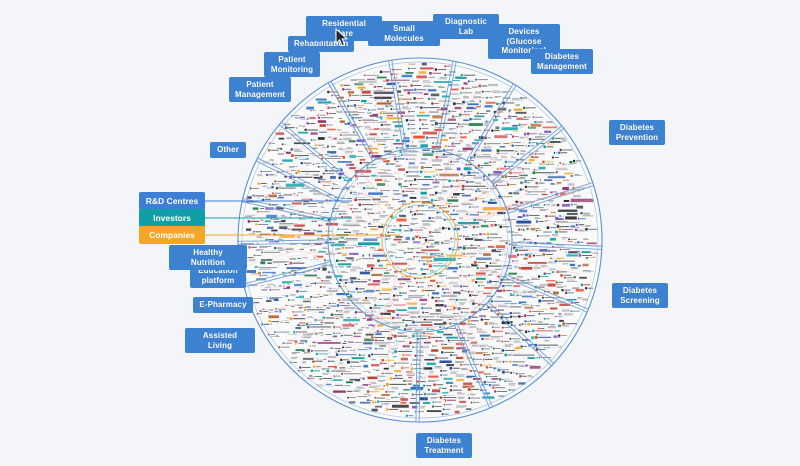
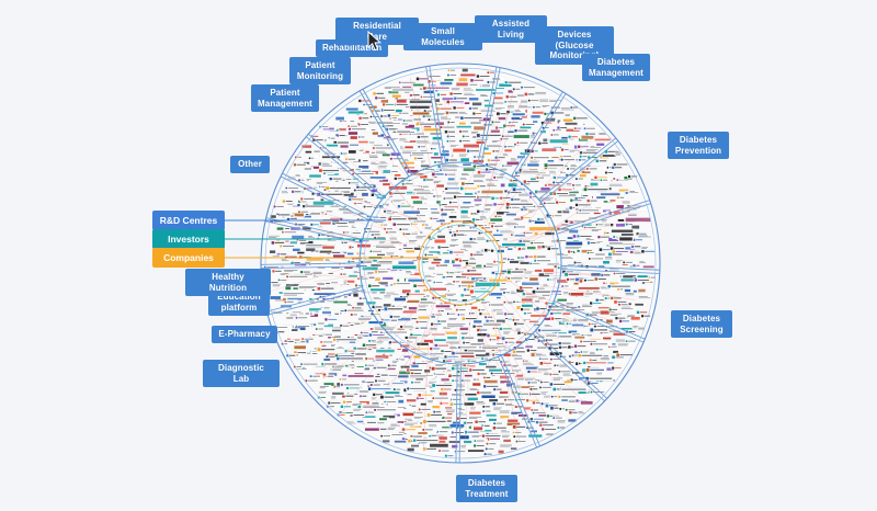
  Patient
  Management
  Patient
  Monitoring
  Rehabilitatin
  Residential are
  Small Molecules
- Diagnostic Lab
+ Assisted Living
  Devices (Glucose
  Diabetes
  Management
  Diabetes
  Prevention
  Diabetes
  Screening
  Diabetes
  Treatment
- Assisted Living
+ Diagnostic Lab
  E-Pharmacy
  Education
  platform
  Healthy Nutrition
  Other
  R&D Centres
  Investors
  Companies
